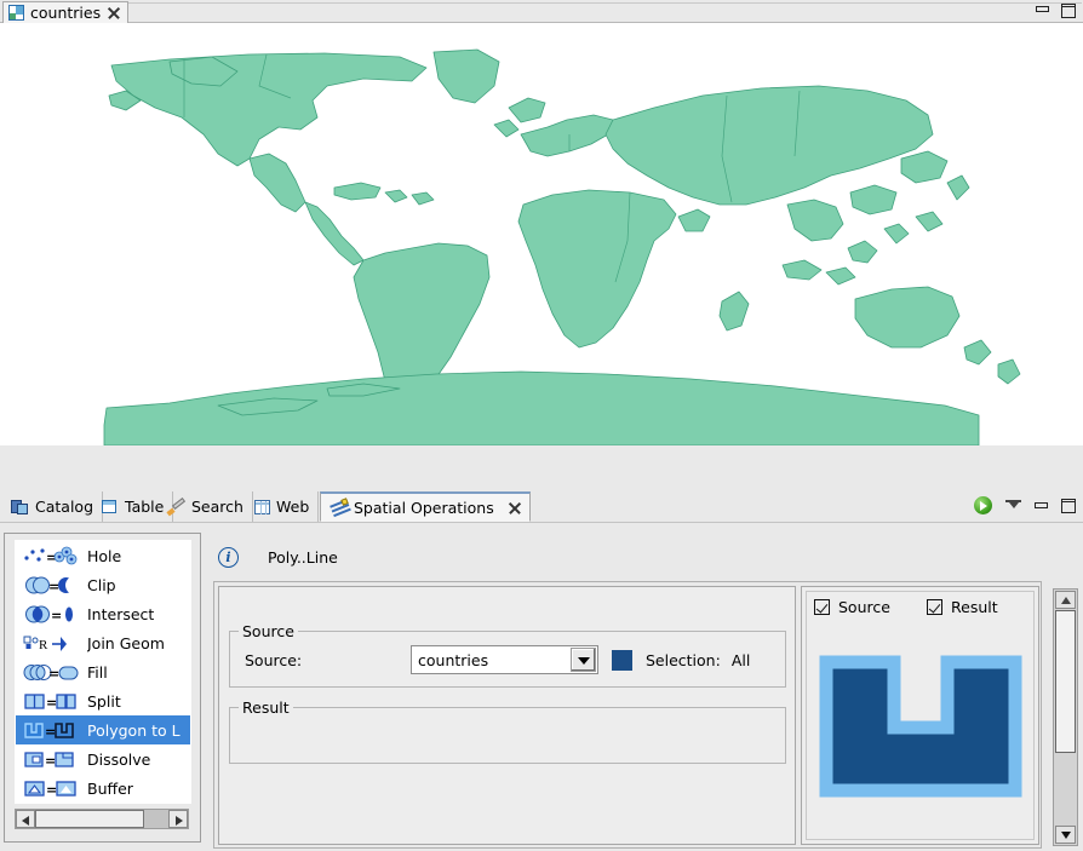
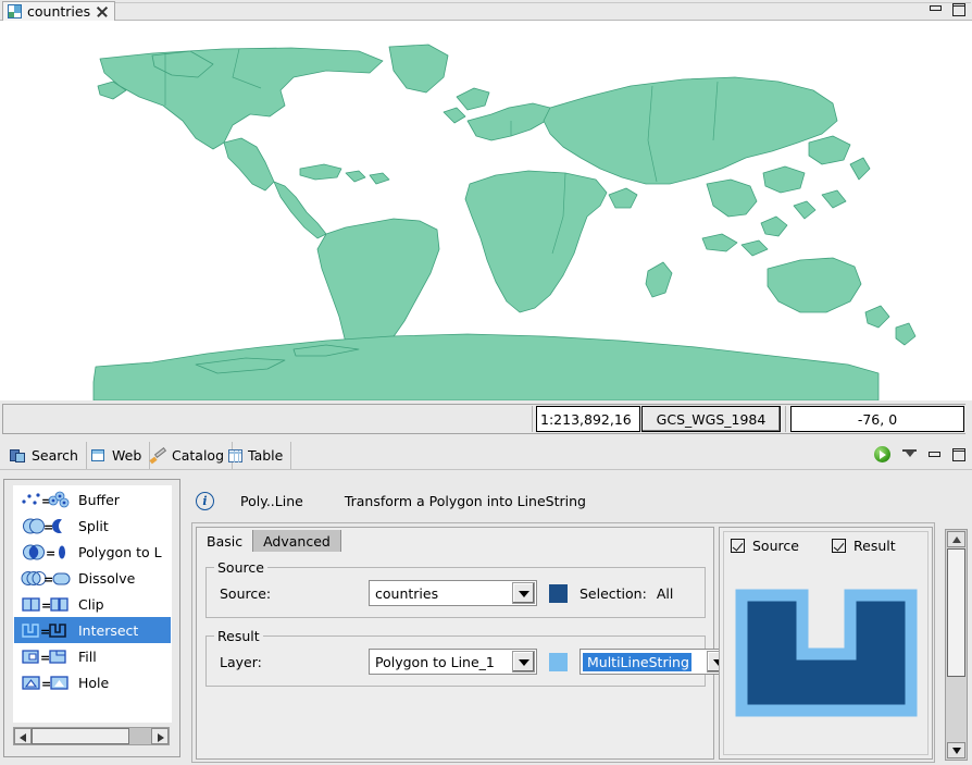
  countries
+ 1:213,892,16
+ GCS_WGS_1984
+ -76, 0
- Catalog
+ Search
- Table
+ Web
- Search
+ Catalog
- Web
+ Table
- Spatial Operations
  =
- Hole
+ Buffer
  =
- Clip
+ Split
  =
- Intersect
+ Polygon to L
- R
- Join Geom
  =
- Fill
+ Dissolve
  =
- Split
+ Clip
  =
- Polygon to L
+ Intersect
  =
- Dissolve
+ Fill
  =
- Buffer
+ Hole
  i
  Poly..Line
+ Transform a Polygon into LineString
+ Basic
+ Advanced
  Source
  Source:
  countries
  Selection:
  All
  Result
+ Layer:
+ Polygon to Line_1
+ MultiLineString
  Source
  Result
